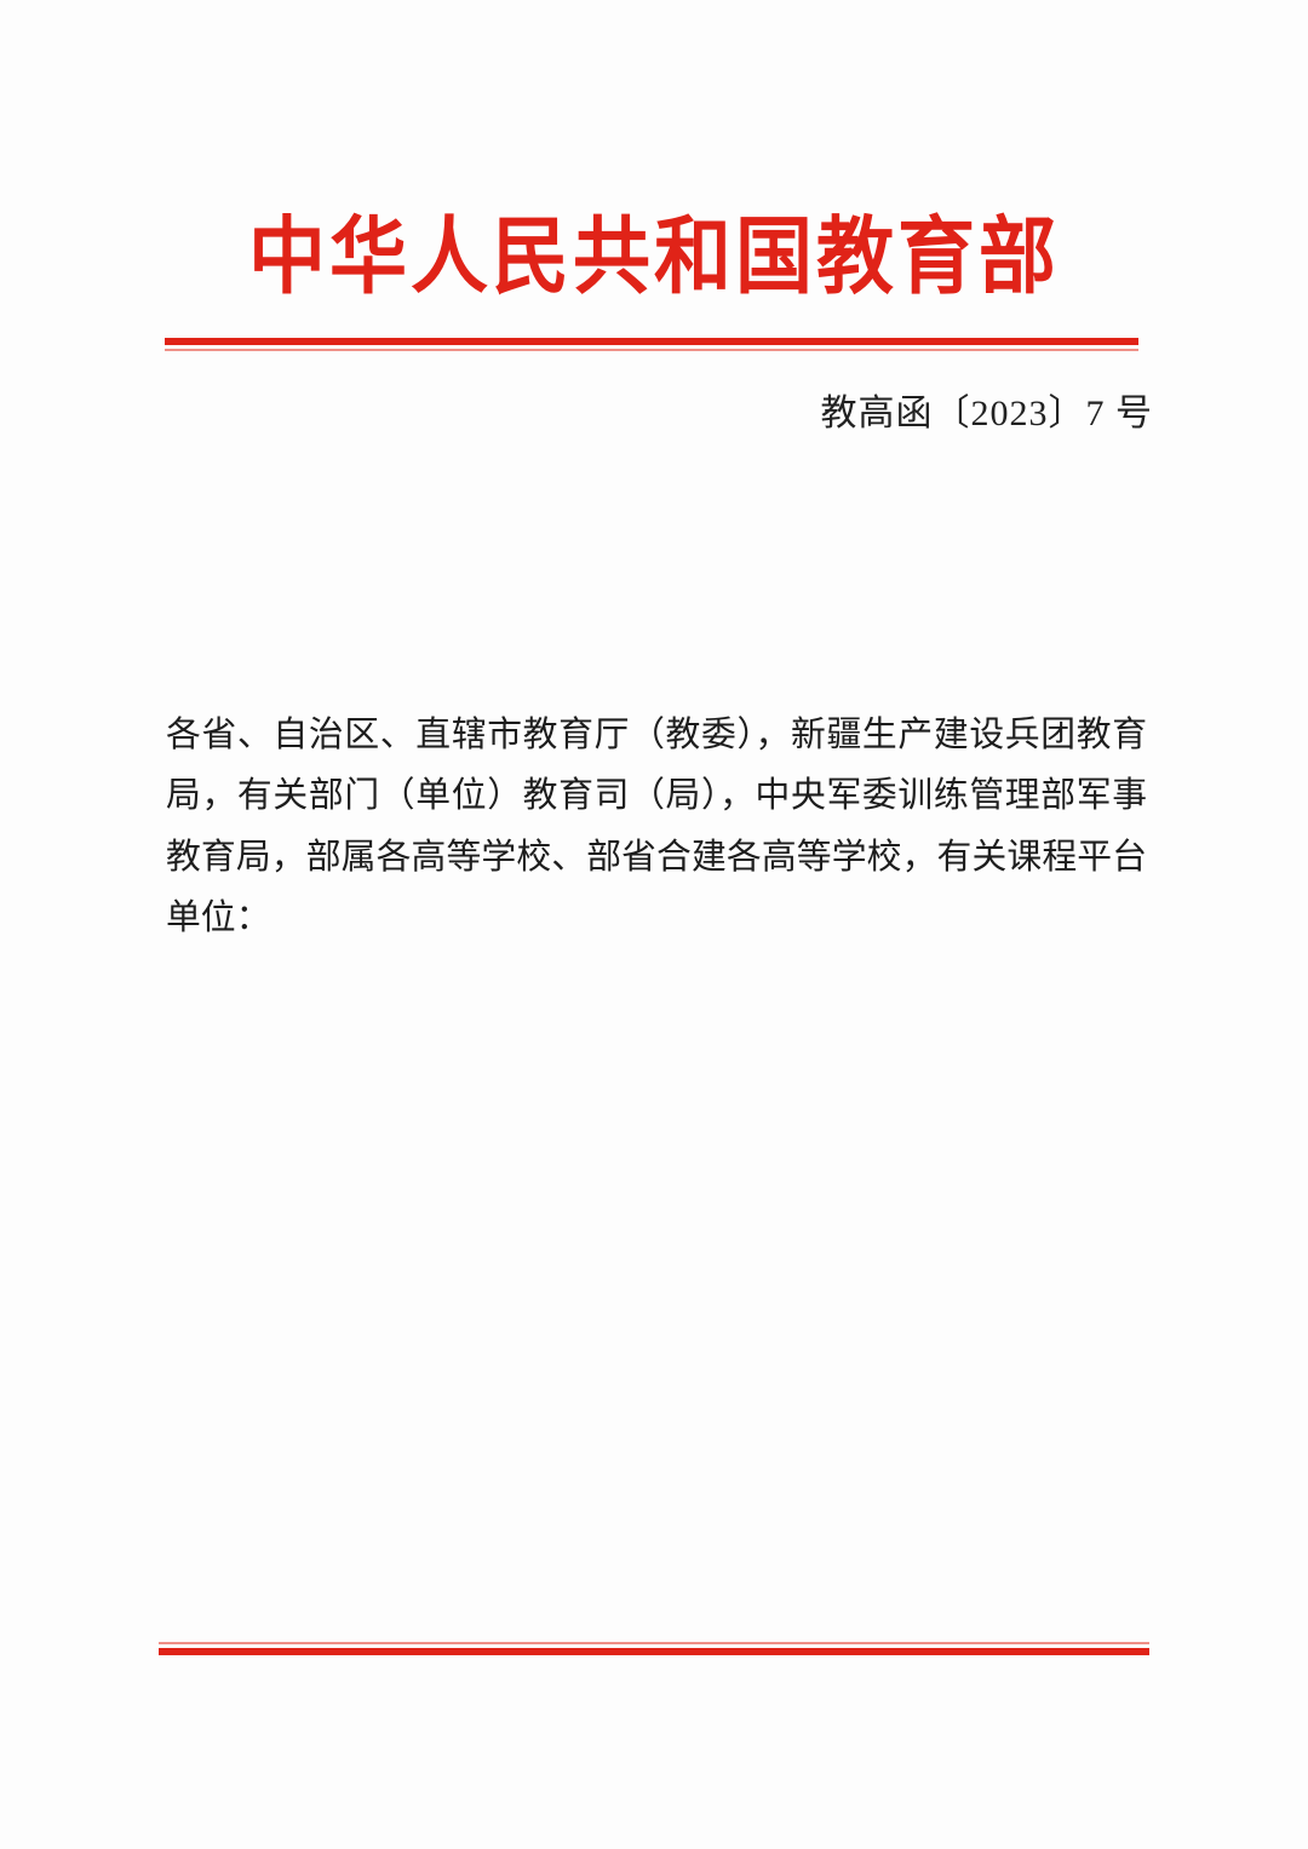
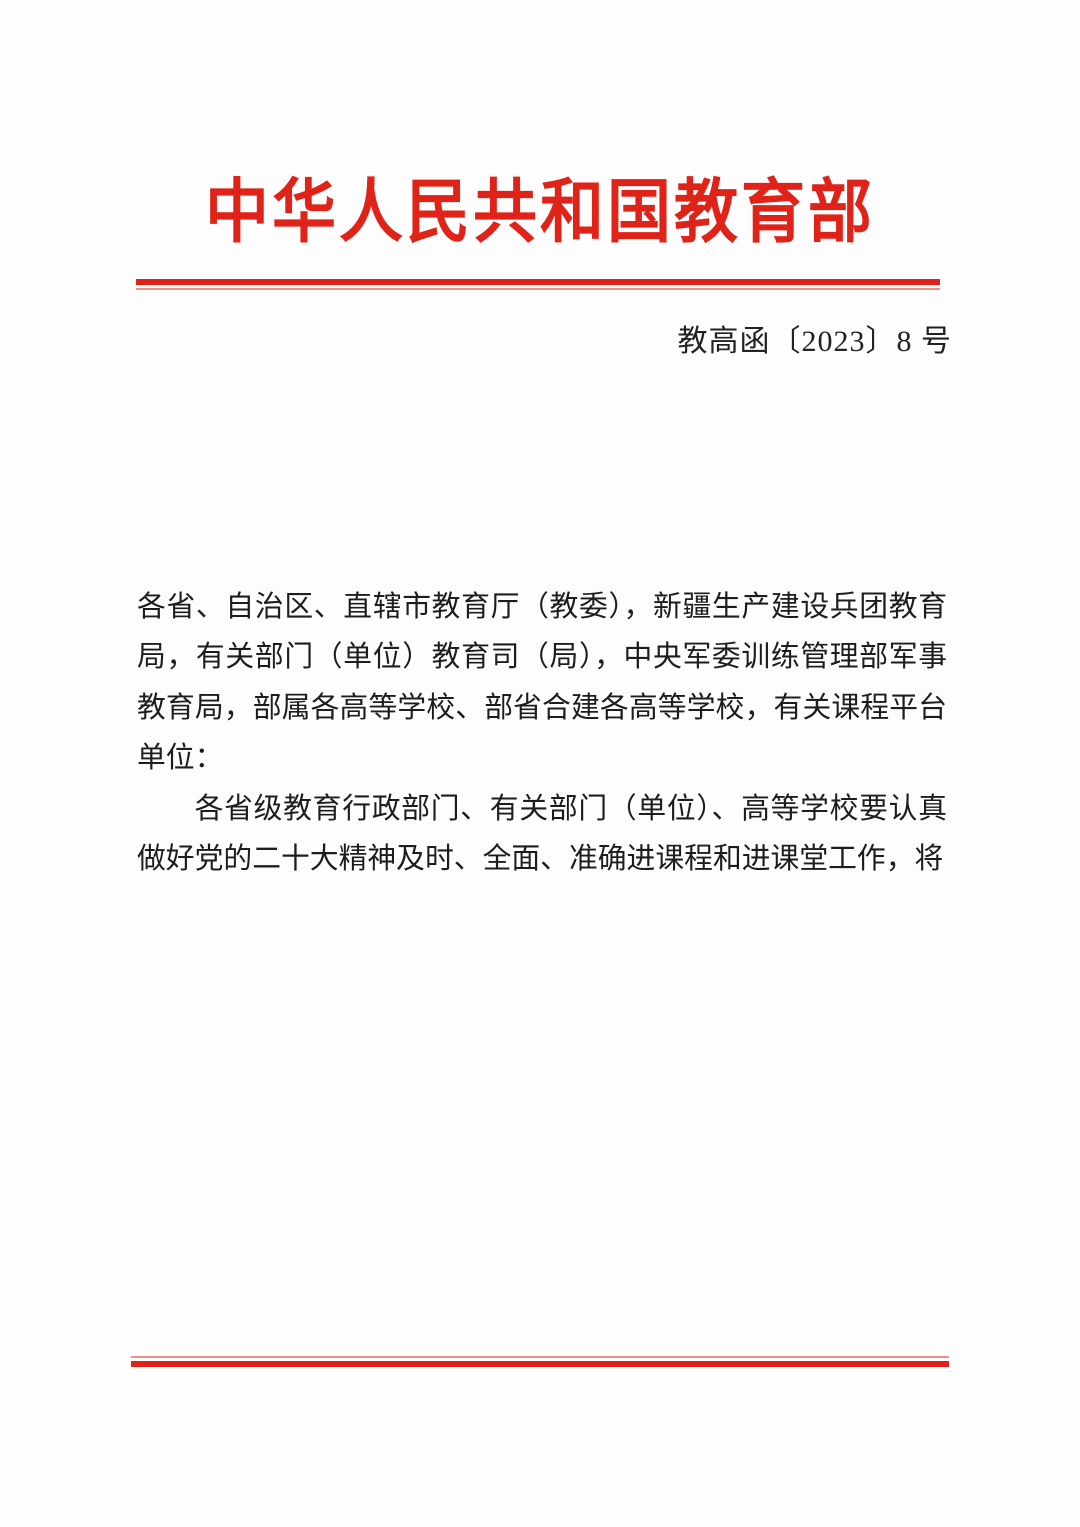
  中华人民共和国教育部
- 教高函〔2023〕7 号
+ 教高函〔2023〕8 号
  各省、自治区、直辖市教育厅（教委），新疆生产建设兵团教育局，有关部门（单位）教育司（局），中央军委训练管理部军事教育局，部属各高等学校、部省合建各高等学校，有关课程平台单位：
+ 各省级教育行政部门、有关部门（单位）、高等学校要认真做好党的二十大精神及时、全面、准确进课程和进课堂工作，将
